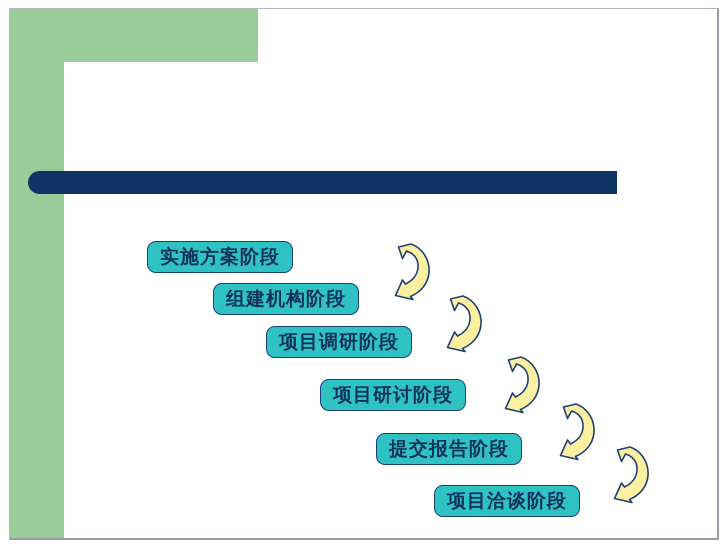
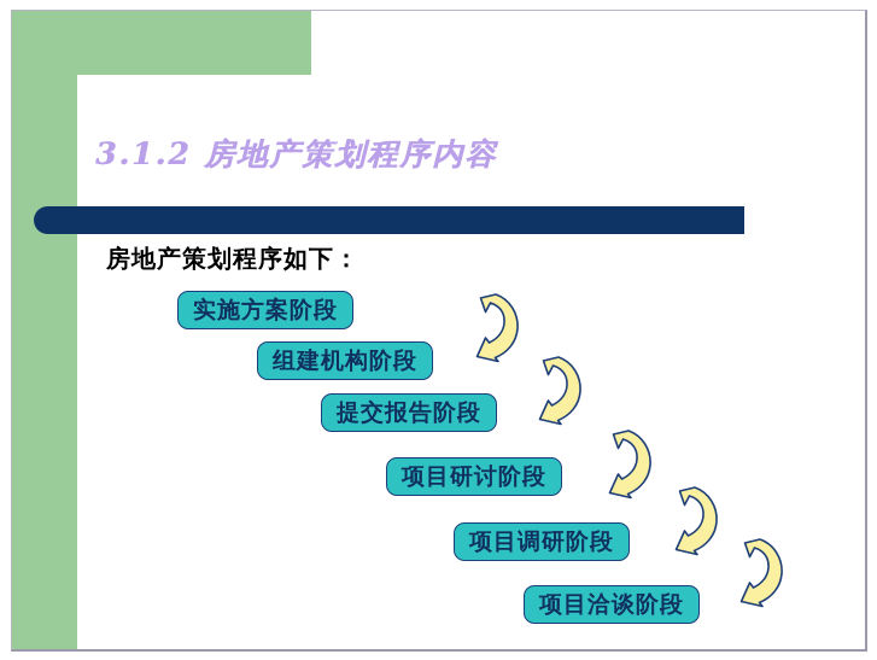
+ 3.1.2 房地产策划程序内容
+ 房地产策划程序如下：
  实施方案阶段
  组建机构阶段
- 项目调研阶段
+ 提交报告阶段
  项目研讨阶段
- 提交报告阶段
+ 项目调研阶段
  项目洽谈阶段
